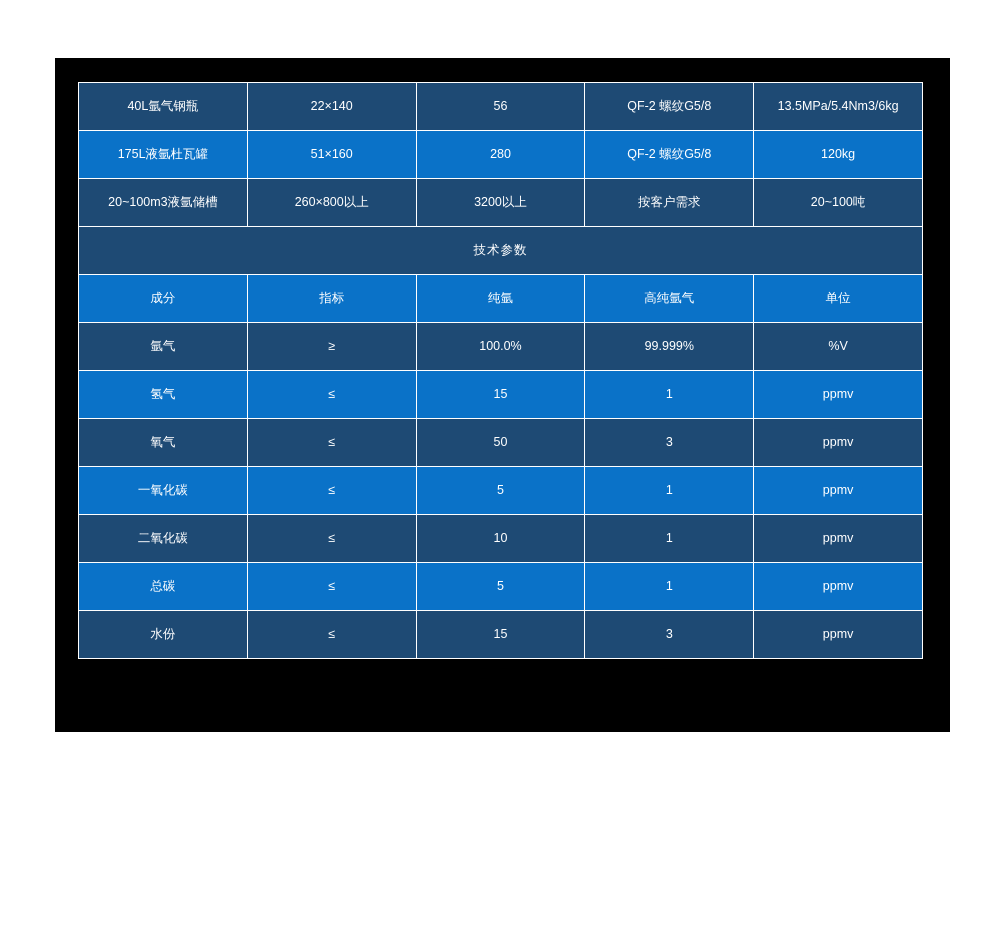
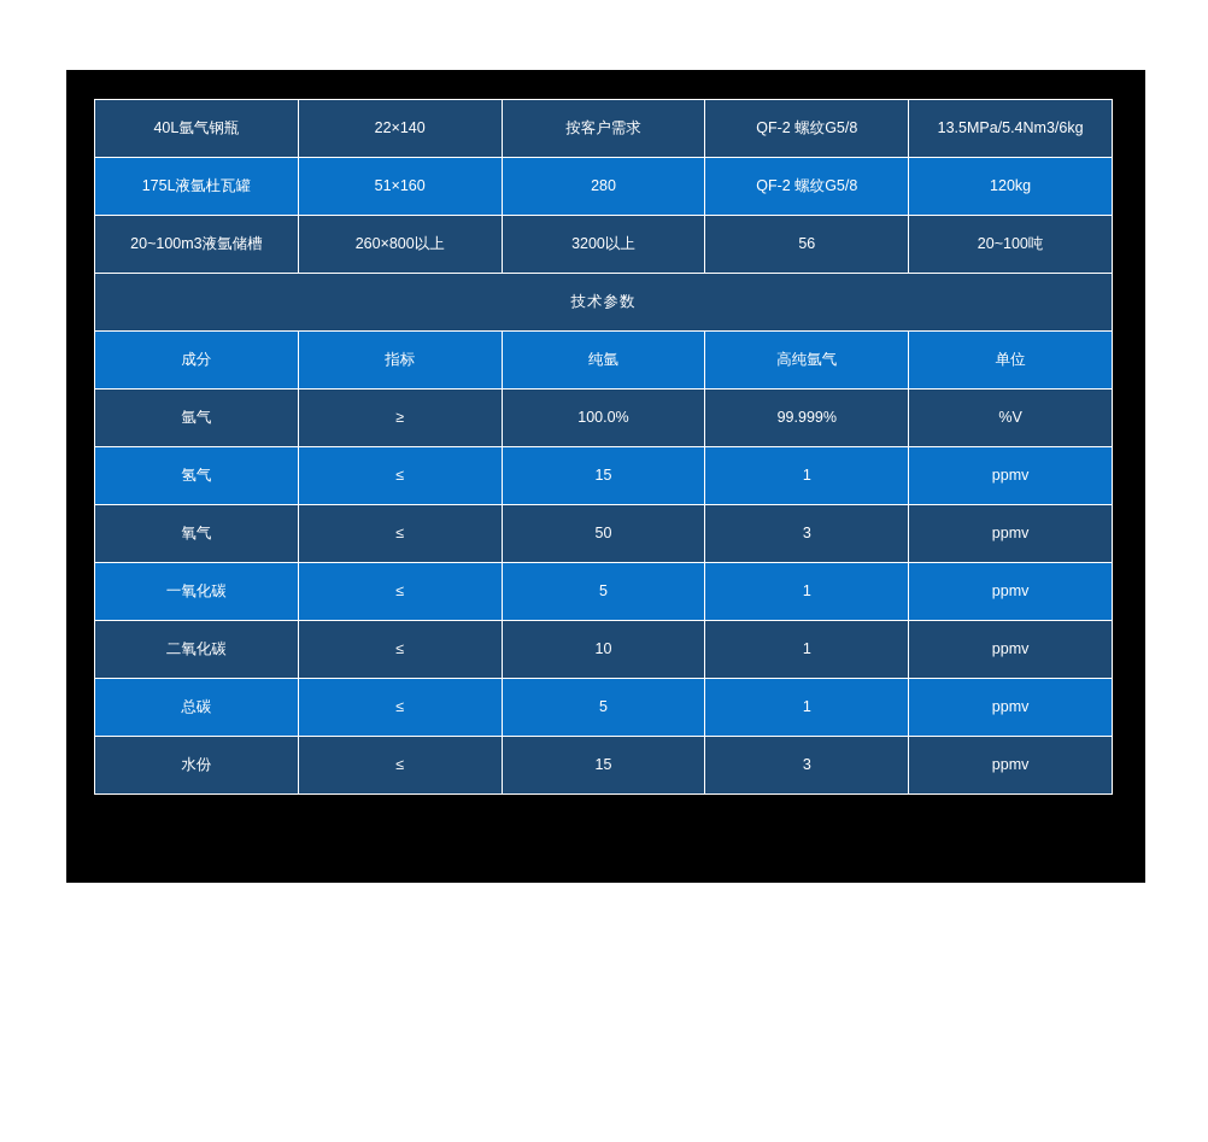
- 40L氩气钢瓶	22×140	56	QF-2 螺纹G5/8	13.5MPa/5.4Nm3/6kg
+ 40L氩气钢瓶	22×140	按客户需求	QF-2 螺纹G5/8	13.5MPa/5.4Nm3/6kg
  175L液氩杜瓦罐	51×160	280	QF-2 螺纹G5/8	120kg
- 20~100m3液氩储槽	260×800以上	3200以上	按客户需求	20~100吨
+ 20~100m3液氩储槽	260×800以上	3200以上	56	20~100吨
  技术参数
  成分	指标	纯氩	高纯氩气	单位
  氩气	≥	100.0%	99.999%	%V
  氢气	≤	15	1	ppmv
  氧气	≤	50	3	ppmv
  一氧化碳	≤	5	1	ppmv
  二氧化碳	≤	10	1	ppmv
  总碳	≤	5	1	ppmv
  水份	≤	15	3	ppmv
